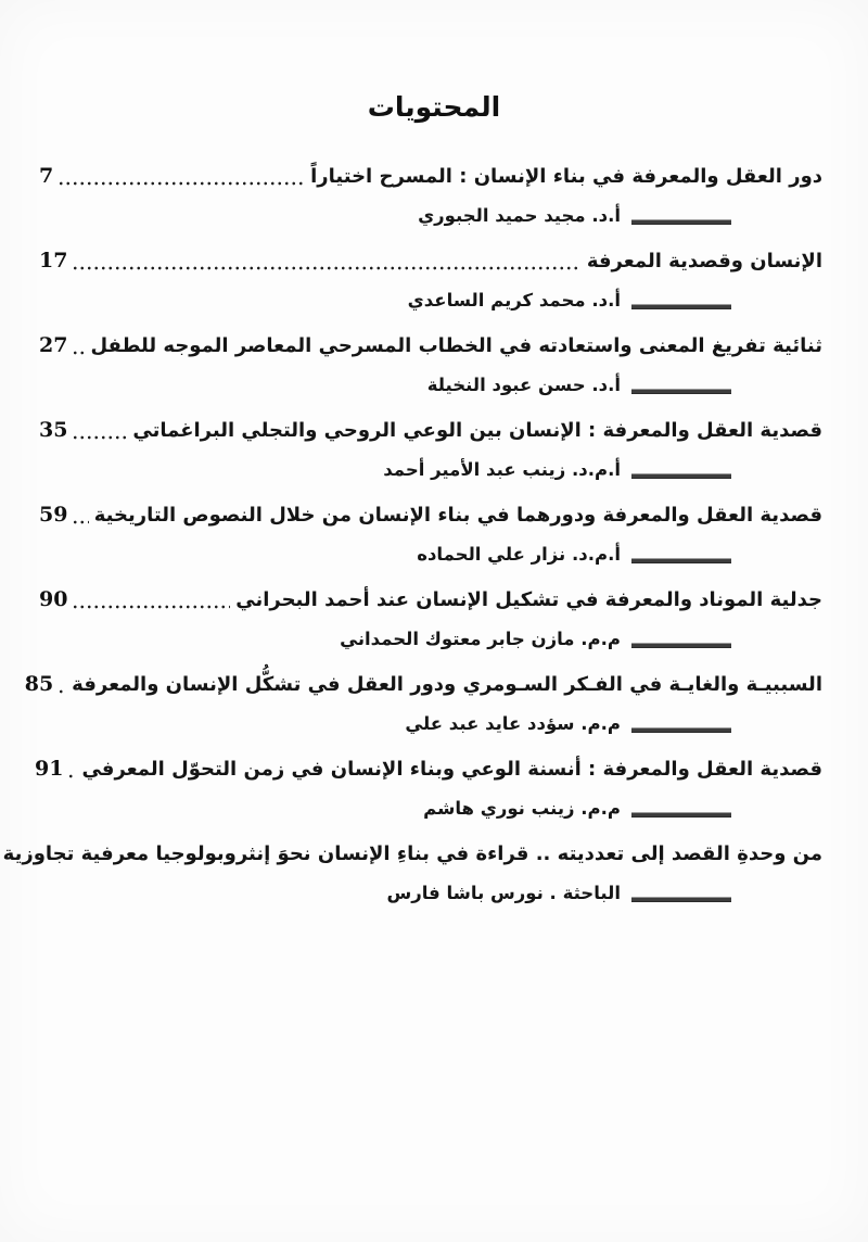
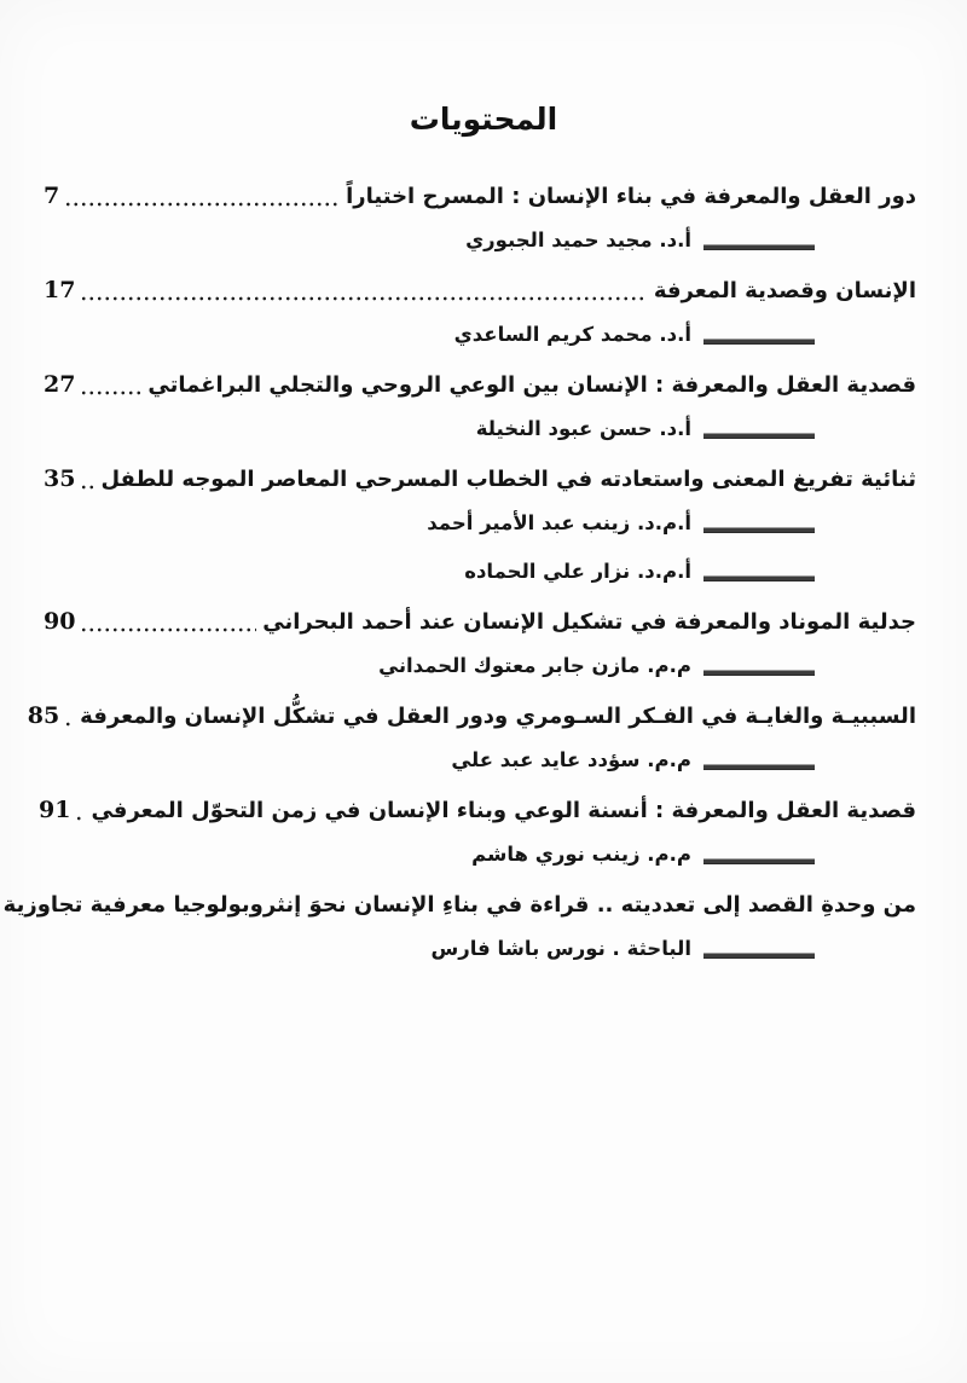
  المحتويات
  دور العقل والمعرفة في بناء الإنسان : المسرح اختياراً
  7
  أ.د. مجيد حميد الجبوري
  الإنسان وقصدية المعرفة
  17
  أ.د. محمد كريم الساعدي
- ثنائية تفريغ المعنى واستعادته في الخطاب المسرحي المعاصر الموجه للطفل
+ قصدية العقل والمعرفة : الإنسان بين الوعي الروحي والتجلي البراغماتي
  27
  أ.د. حسن عبود النخيلة
- قصدية العقل والمعرفة : الإنسان بين الوعي الروحي والتجلي البراغماتي
+ ثنائية تفريغ المعنى واستعادته في الخطاب المسرحي المعاصر الموجه للطفل
  35
  أ.م.د. زينب عبد الأمير أحمد
- قصدية العقل والمعرفة ودورهما في بناء الإنسان من خلال النصوص التاريخية
- 59
  أ.م.د. نزار علي الحماده
  جدلية الموناد والمعرفة في تشكيل الإنسان عند أحمد البحراني
  90
  م.م. مازن جابر معتوك الحمداني
  السببيـة والغايـة في الفـكر السـومري ودور العقل في تشكُّل الإنسان والمعرفة
  85
  م.م. سؤدد عايد عبد علي
  قصدية العقل والمعرفة : أنسنة الوعي وبناء الإنسان في زمن التحوّل المعرفي
  91
  م.م. زينب نوري هاشم
  من وحدةِ القصد إلى تعدديته .. قراءة في بناءِ الإنسان نحوَ إنثروبولوجيا معرفية تجاوزية
  الباحثة . نورس باشا فارس
